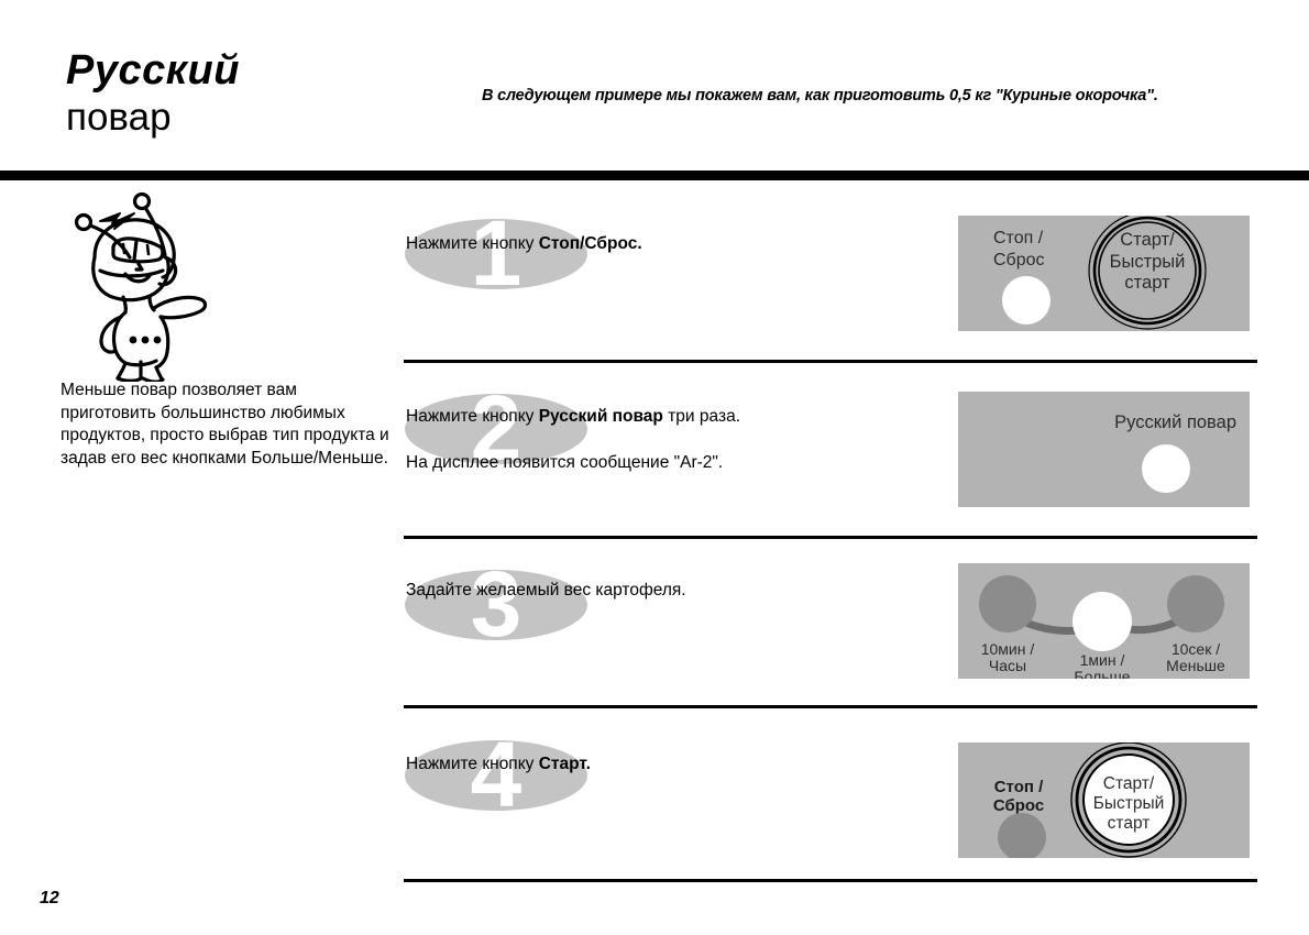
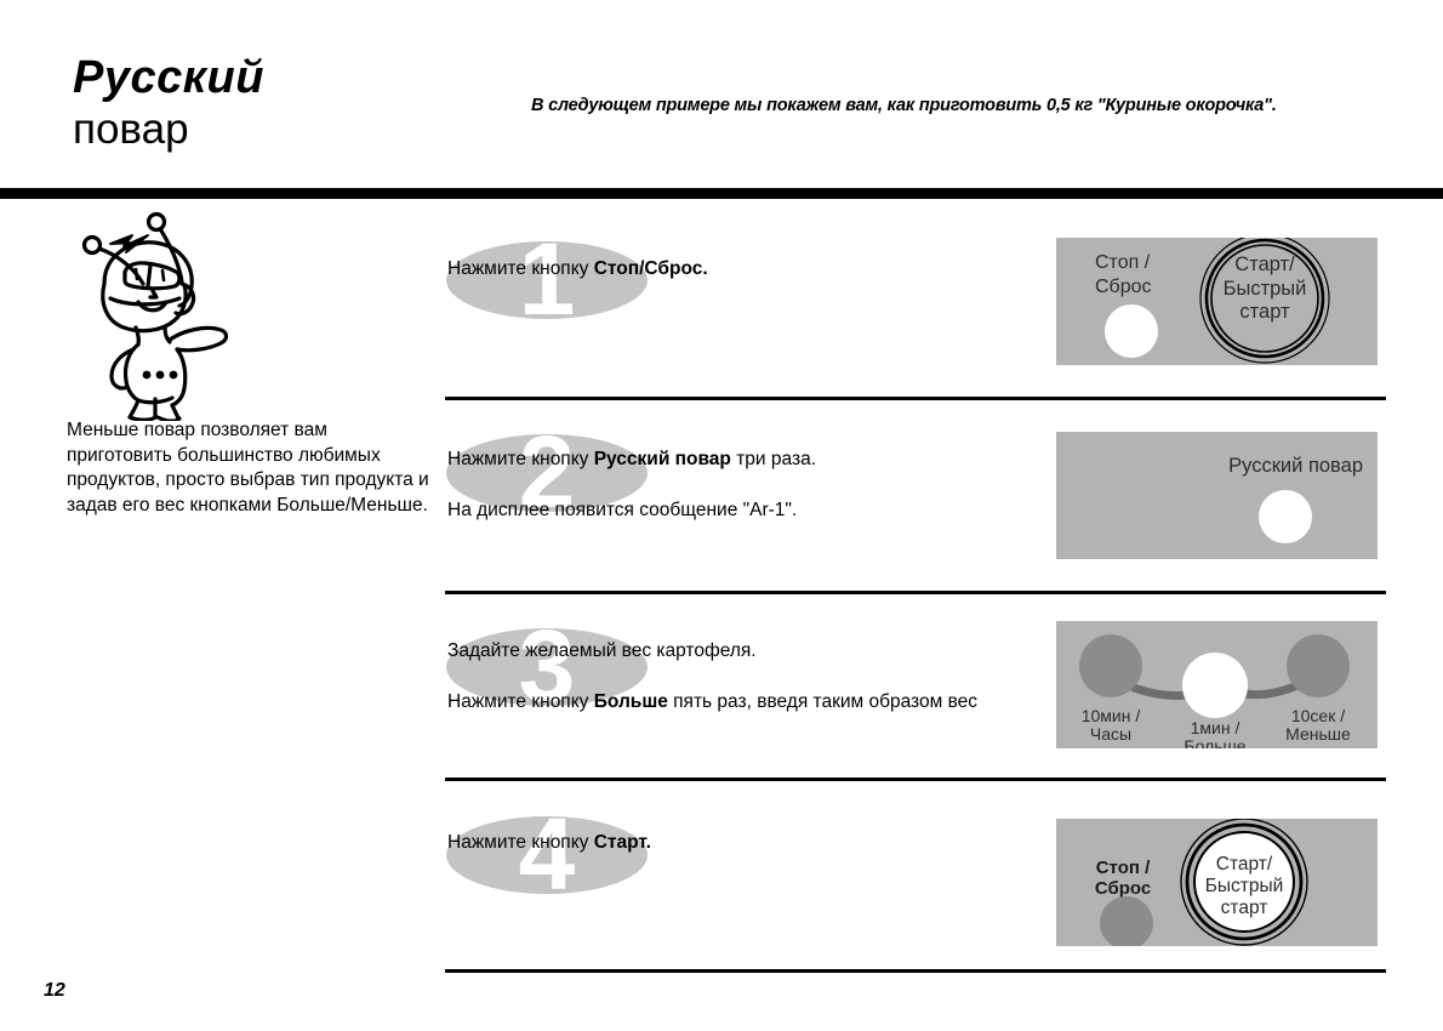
  Русский
  повар
  В следующем примере мы покажем вам, как приготовить 0,5 кг "Куриные окорочка".
  Меньше повар позволяет вам приготовить большинство любимых продуктов, просто выбрав тип продукта и задав его вес кнопками Больше/Меньше.
  Нажмите кнопку Стоп/Сброс.
  Стоп /
  Сброс
  Старт/
  Быстрый
  старт
  Нажмите кнопку Русский повар три раза.
- На дисплее появится сообщение "Аr-2".
+ На дисплее появится сообщение "Аr-1".
  Русский повар
  Задайте желаемый вес картофеля.
+ Нажмите кнопку Больше пять раз, введя таким образом вес
  10мин /
  Часы
  1мин /
  Больше
  10сек /
  Меньше
  Нажмите кнопку Старт.
  Стоп /
  Сброс
  Старт/
  Быстрый
  старт
  12
